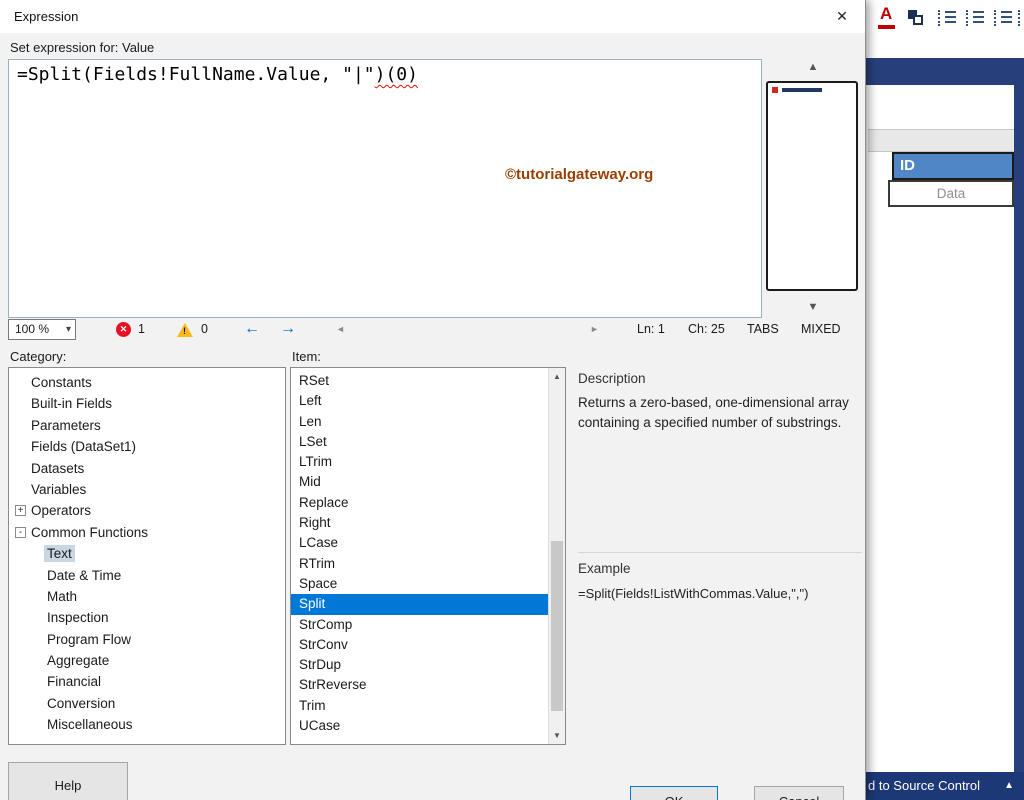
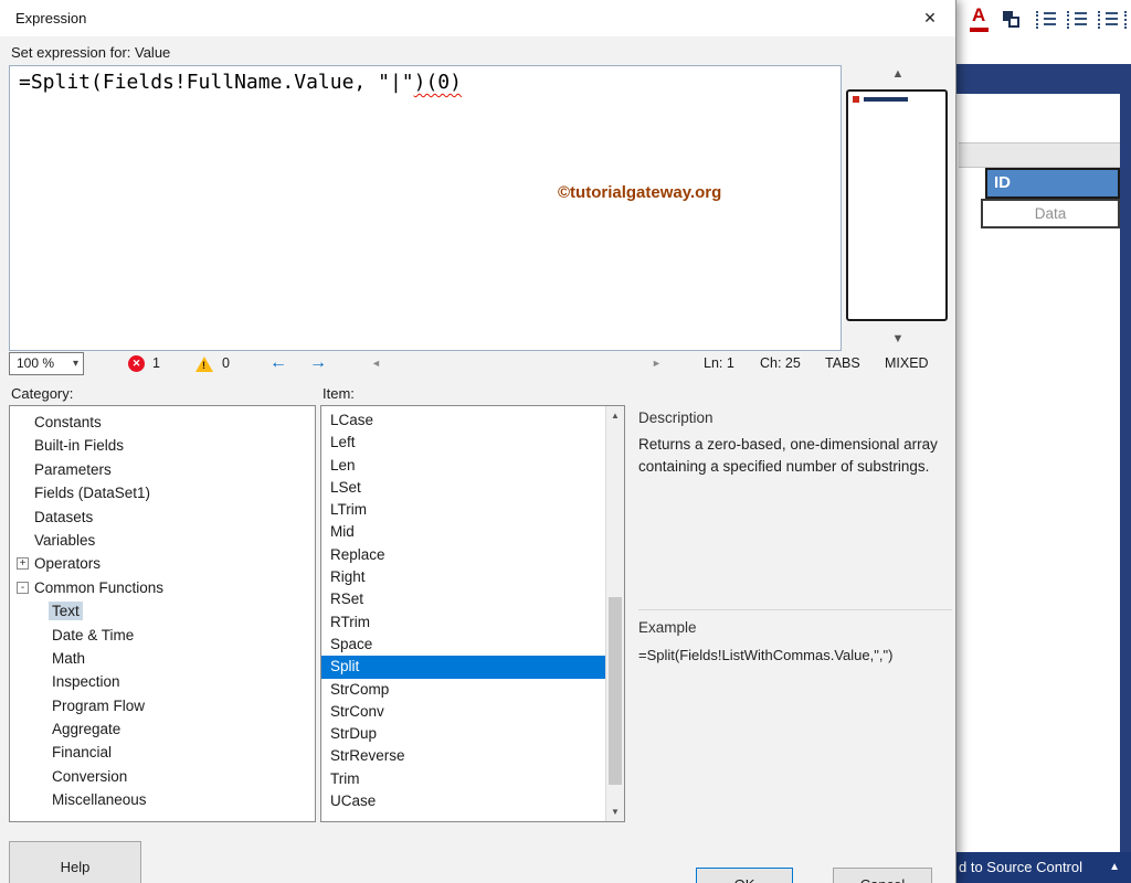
  A
  ID
  Data
  d to Source Control
  ▲
  Expression
  ✕
  Set expression for: Value
  =Split(Fields!FullName.Value, "|")(0)
  ©tutorialgateway.org
  ▲
  ▼
  100 %
  ▾
  ✕
  1
  !
  0
  ←
  →
  ◄
  ►
  Ln: 1
  Ch: 25
  TABS
  MIXED
  Category:
  Constants
  Built-in Fields
  Parameters
  Fields (DataSet1)
  Datasets
  Variables
  +
  Operators
  -
  Common Functions
  Text
  Date & Time
  Math
  Inspection
  Program Flow
  Aggregate
  Financial
  Conversion
  Miscellaneous
  Item:
- RSet
+ LCase
  Left
  Len
  LSet
  LTrim
  Mid
  Replace
  Right
- LCase
+ RSet
  RTrim
  Space
  Split
  StrComp
  StrConv
  StrDup
  StrReverse
  Trim
  UCase
  ▲
  ▼
  Description
  Returns a zero-based, one-dimensional array containing a specified number of substrings.
  Example
  =Split(Fields!ListWithCommas.Value,",")
  Help
